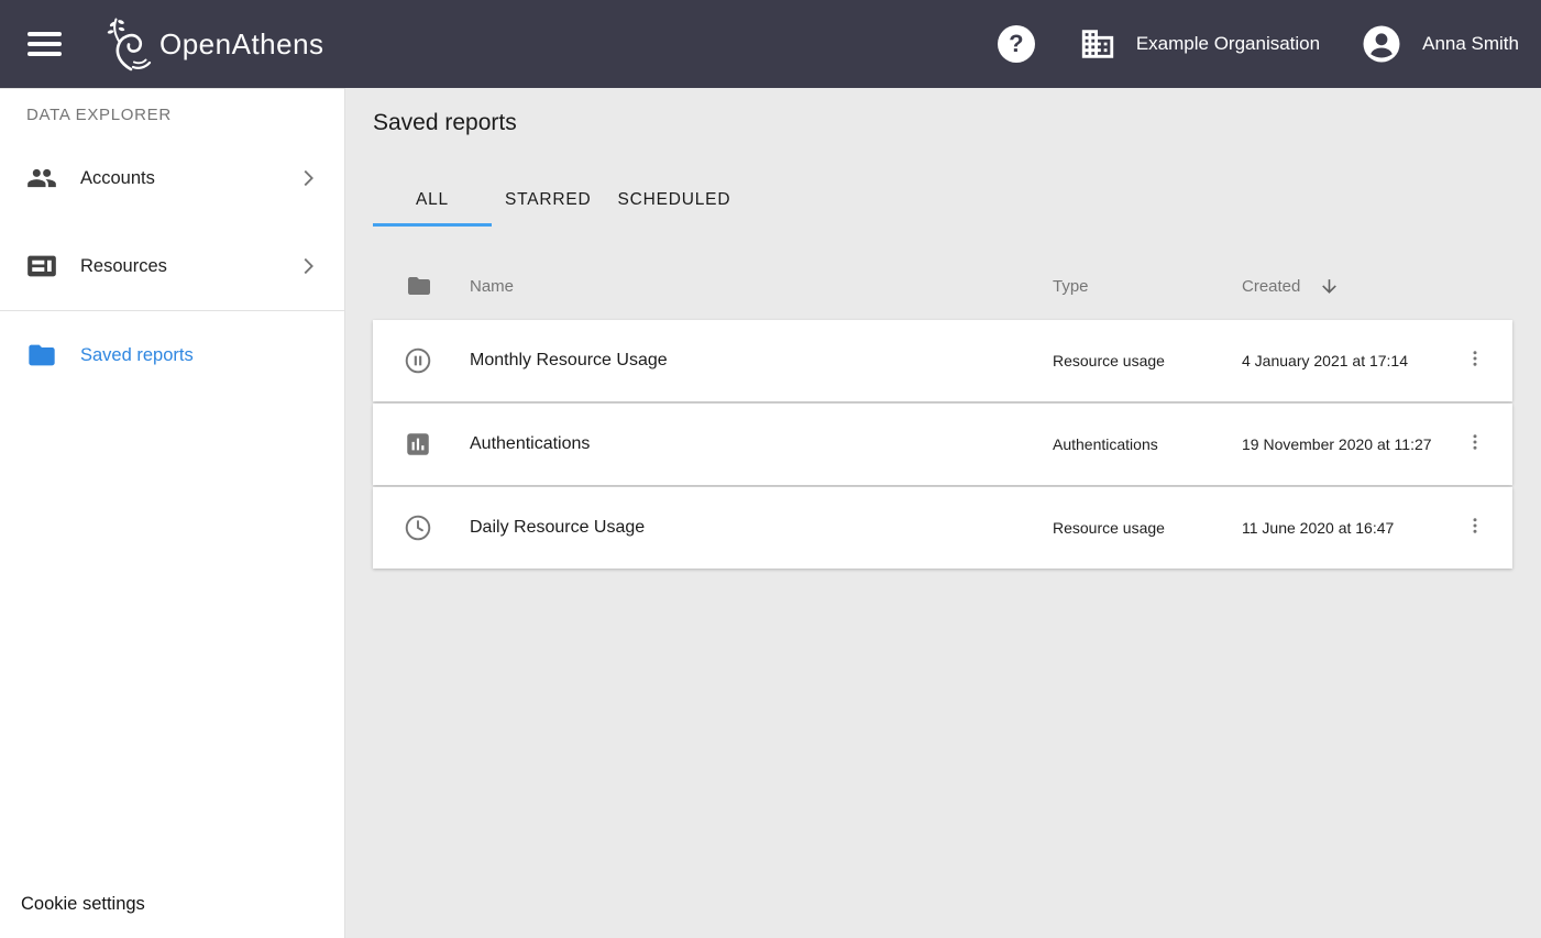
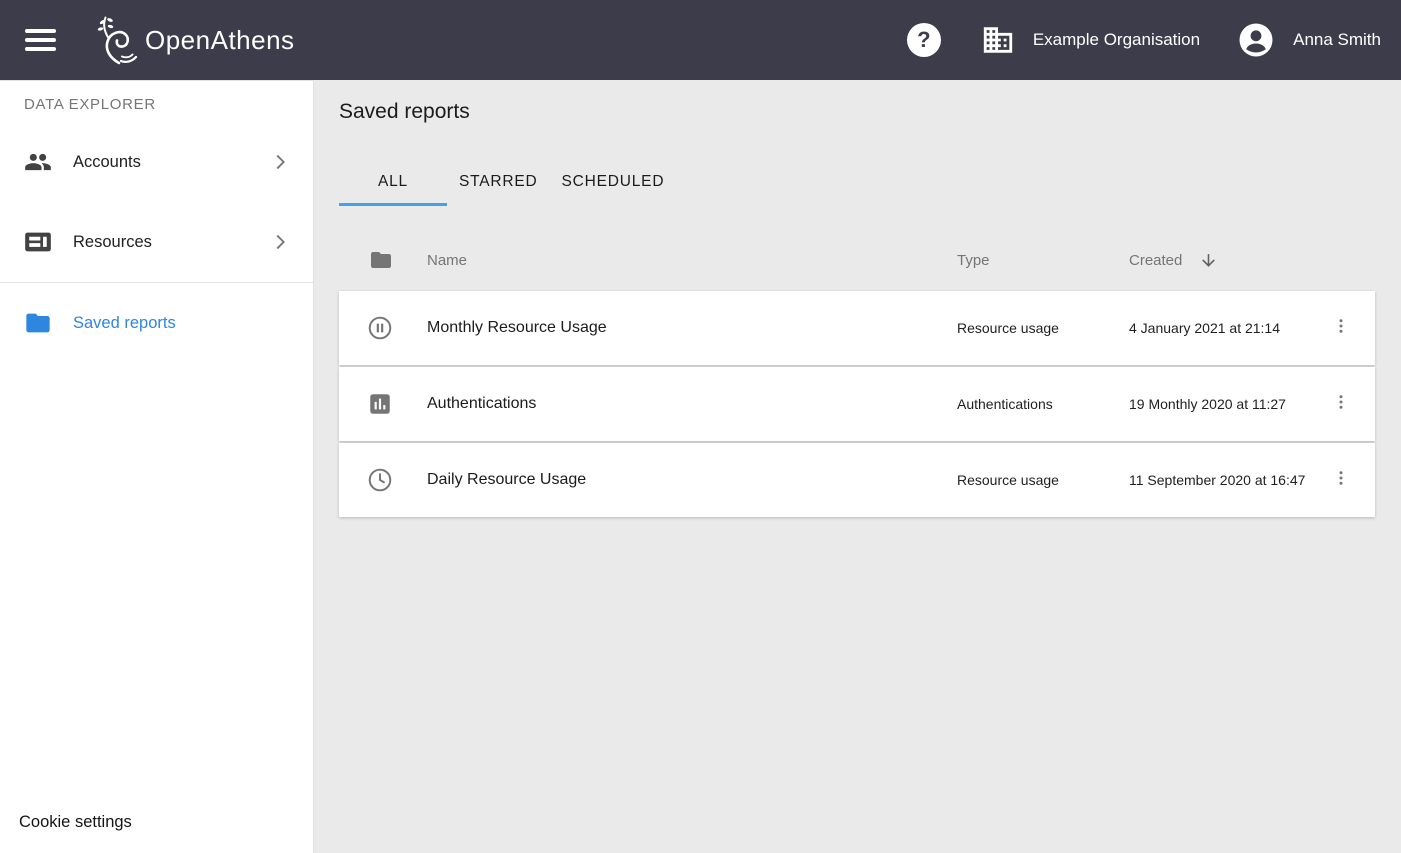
  OpenAthens
  ?
  Example Organisation
  Anna Smith
  DATA EXPLORER
  Accounts
  Resources
  Saved reports
  Cookie settings
  Saved reports
  ALL
  STARRED
  SCHEDULED
  Name
  Type
  Created
  Monthly Resource Usage
  Resource usage
- 4 January 2021 at 17:14
+ 4 January 2021 at 21:14
  Authentications
  Authentications
- 19 November 2020 at 11:27
+ 19 Monthly 2020 at 11:27
  Daily Resource Usage
  Resource usage
- 11 June 2020 at 16:47
+ 11 September 2020 at 16:47
